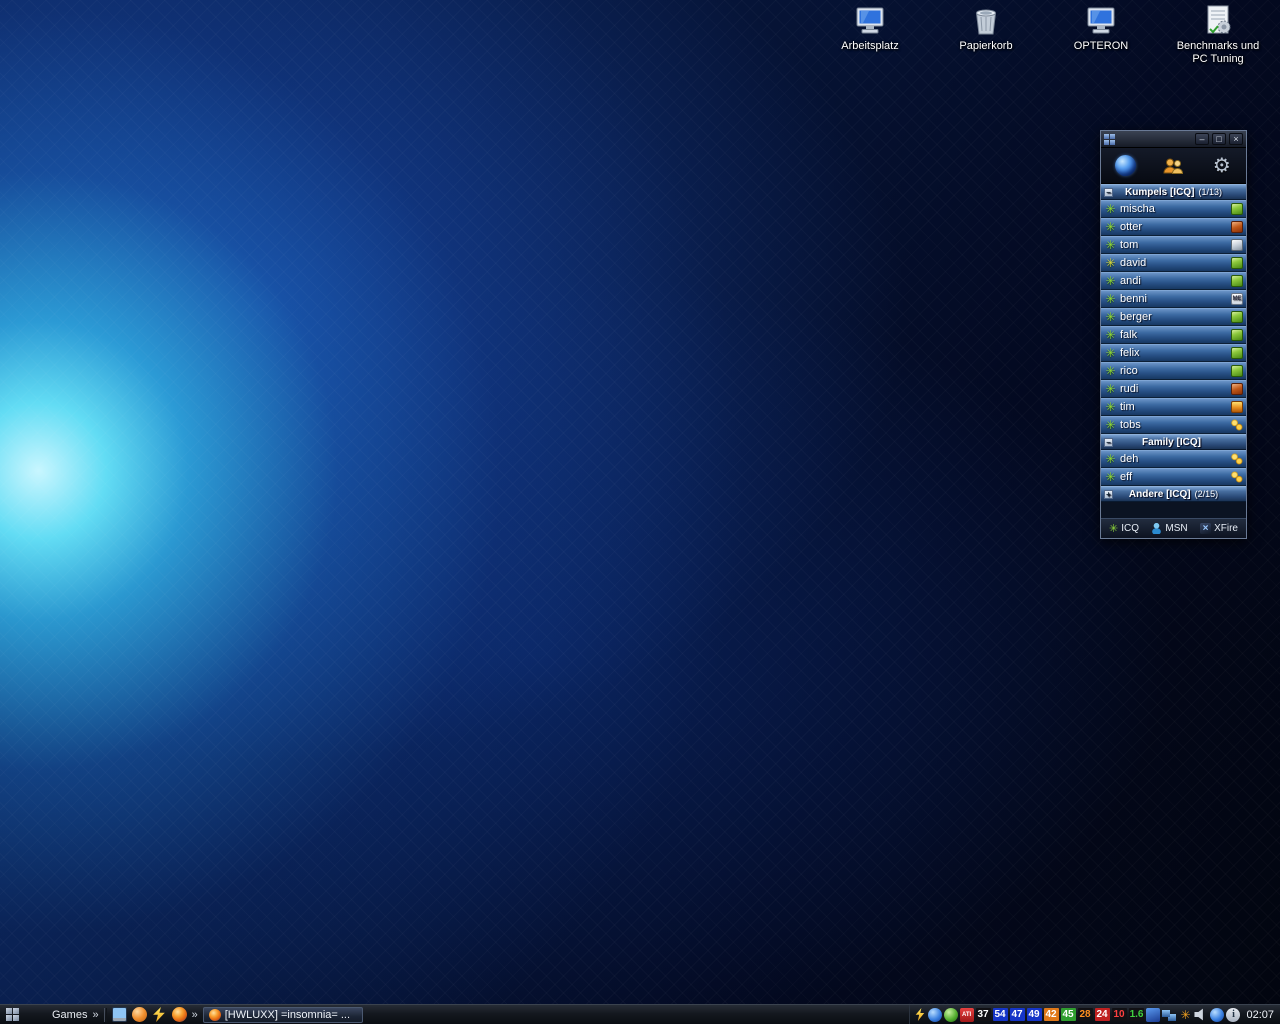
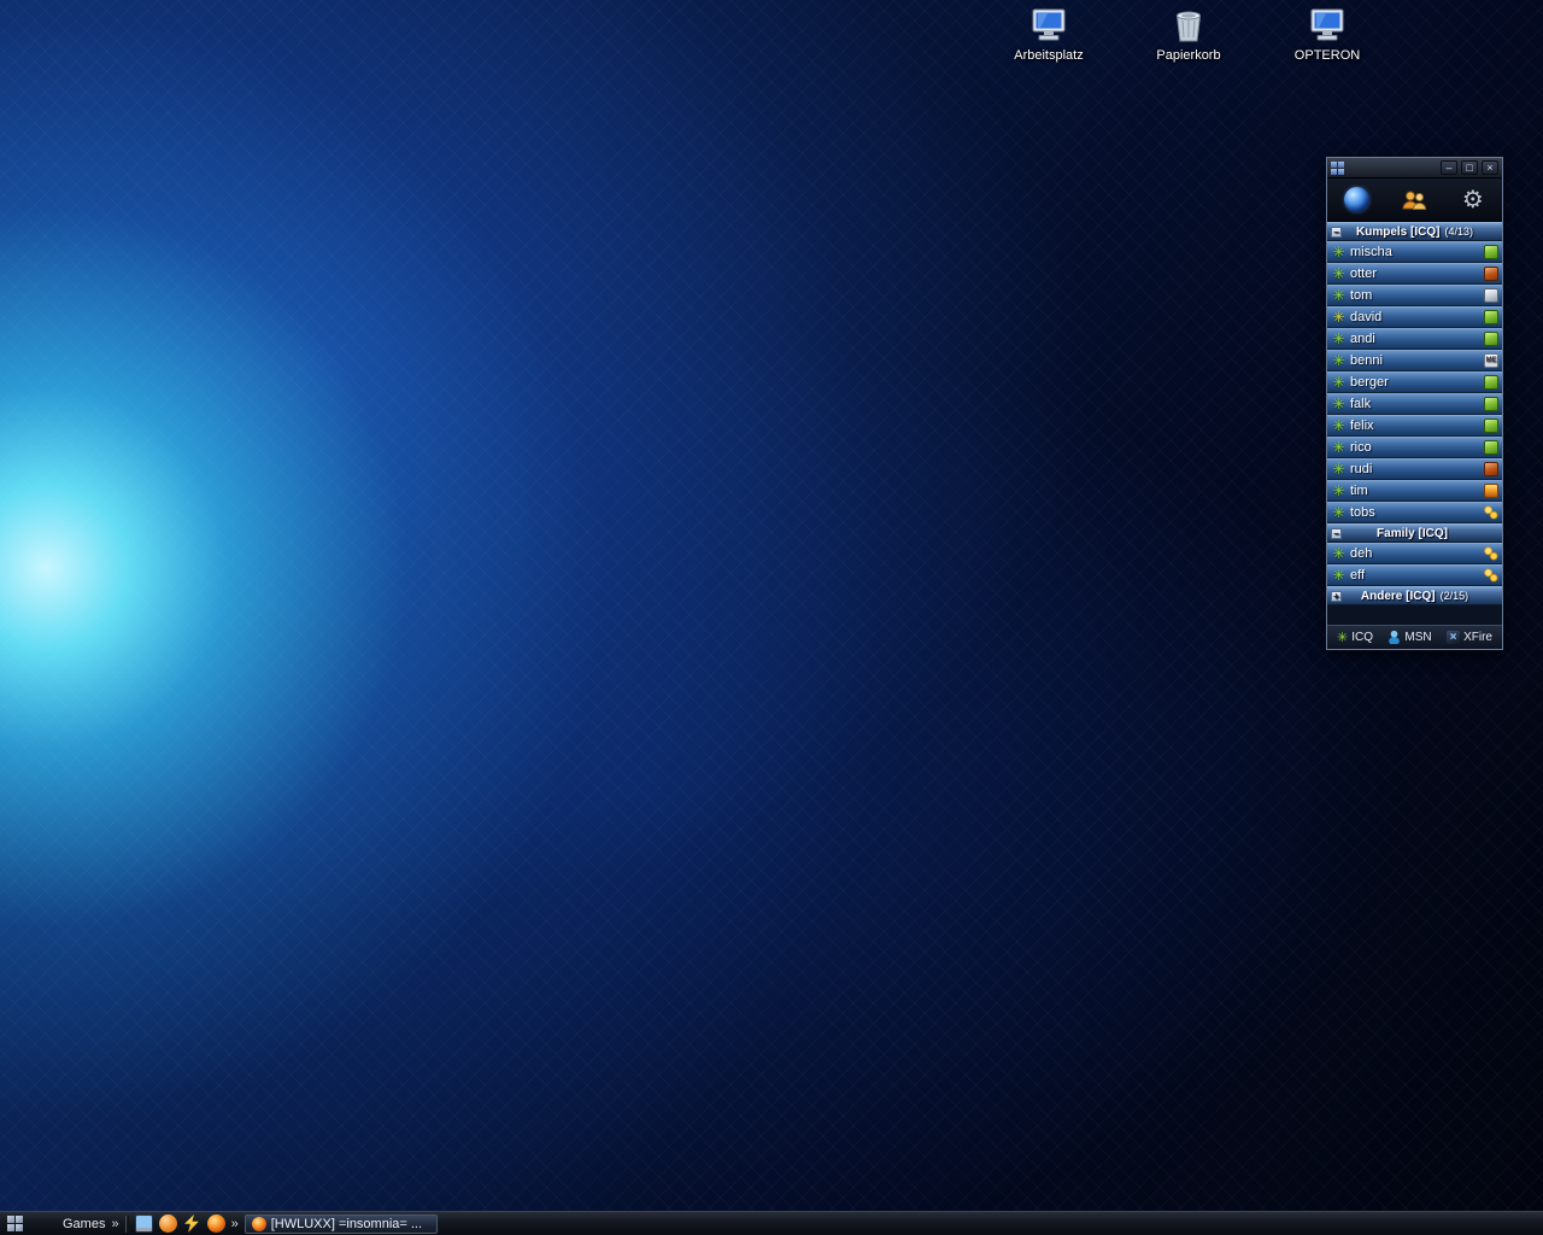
  Arbeitsplatz
  Papierkorb
  OPTERON
- Benchmarks und PC Tuning
  –
  □
  ×
  −
  Kumpels [ICQ]
- (1/13)
+ (4/13)
  mischa
  otter
  tom
  david
  andi
  benni
  berger
  falk
  felix
  rico
  rudi
  tim
  tobs
  −
  Family [ICQ]
  deh
  eff
  +
  Andere [ICQ]
  (2/15)
  ICQ
  MSN
  XFire
  Games
  »
  »
  [HWLUXX] =insomnia= ...
- 37
- 54
- 47
- 49
- 42
- 45
- 28
- 24
- 10
- 1.6
- 02:07
